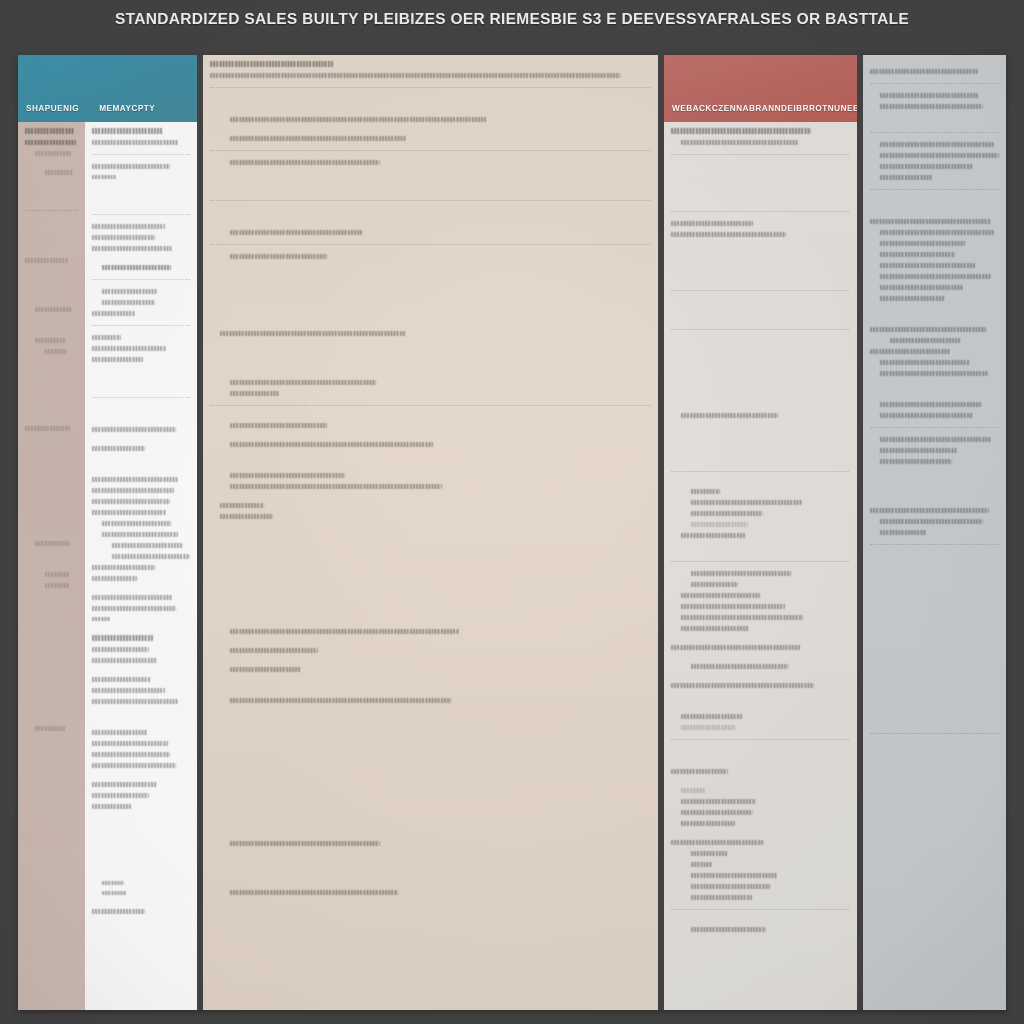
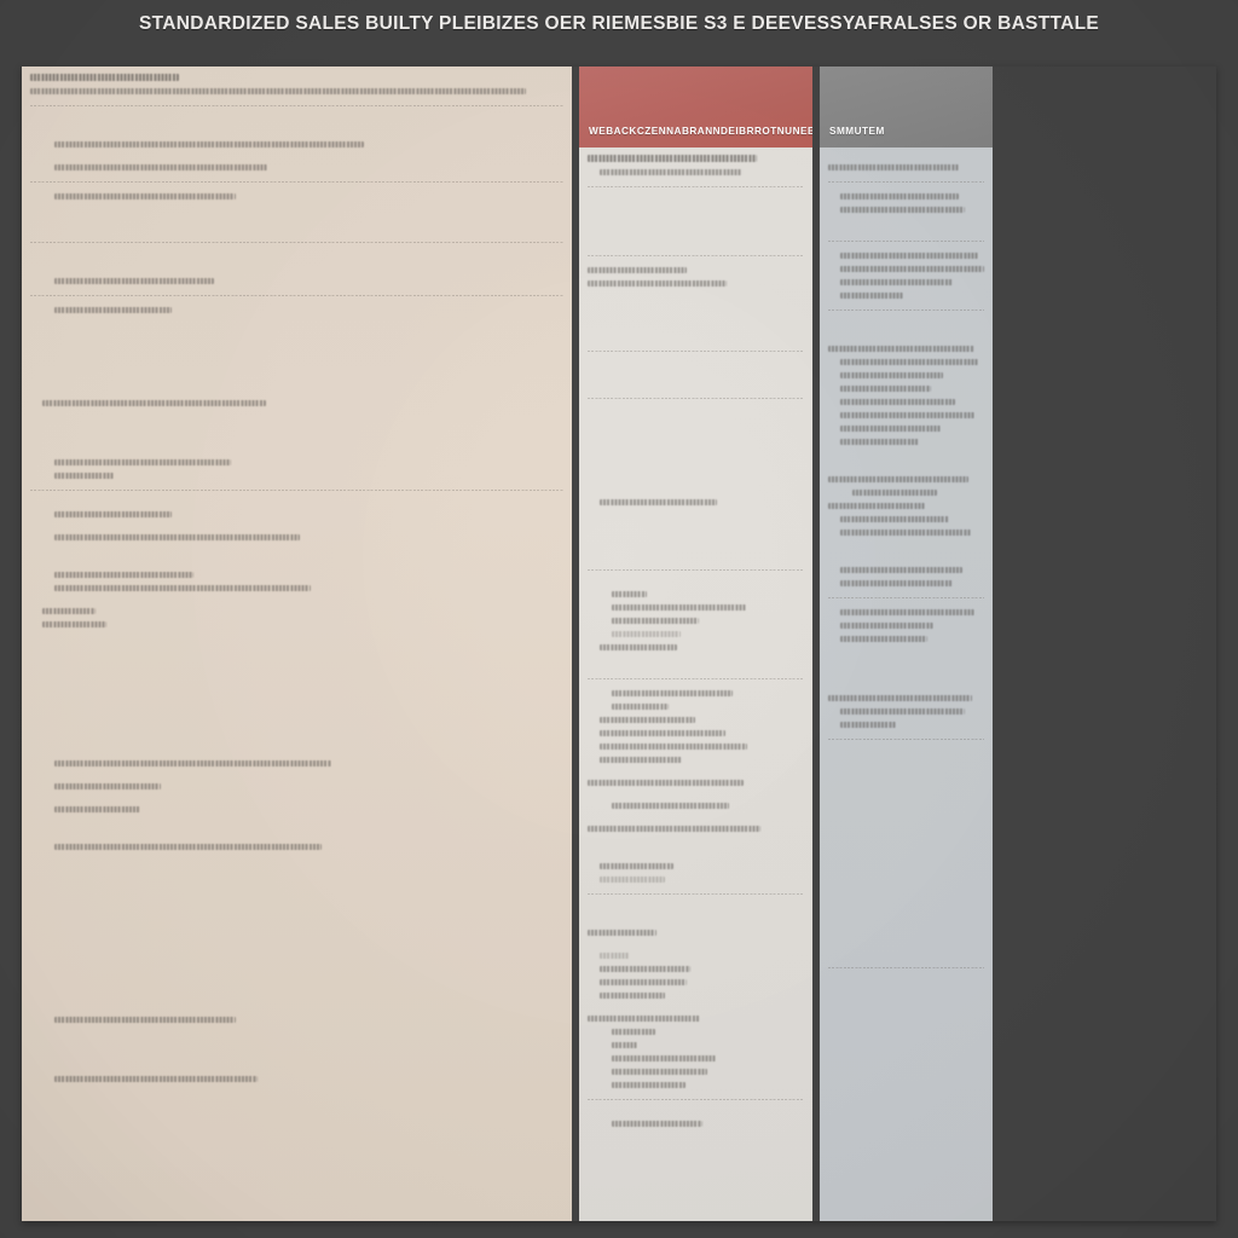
  STANDARDIZED SALES BUILTY PLEIBIZES OER RIEMESBIE S3 E DEEVESSYAFRALSES OR BASTTALE
- SHAPUENIG
- MEMAYCPTY
  WEBACKCZENNABRANNDEIBRROTNUNEB
+ SMMUTEM
